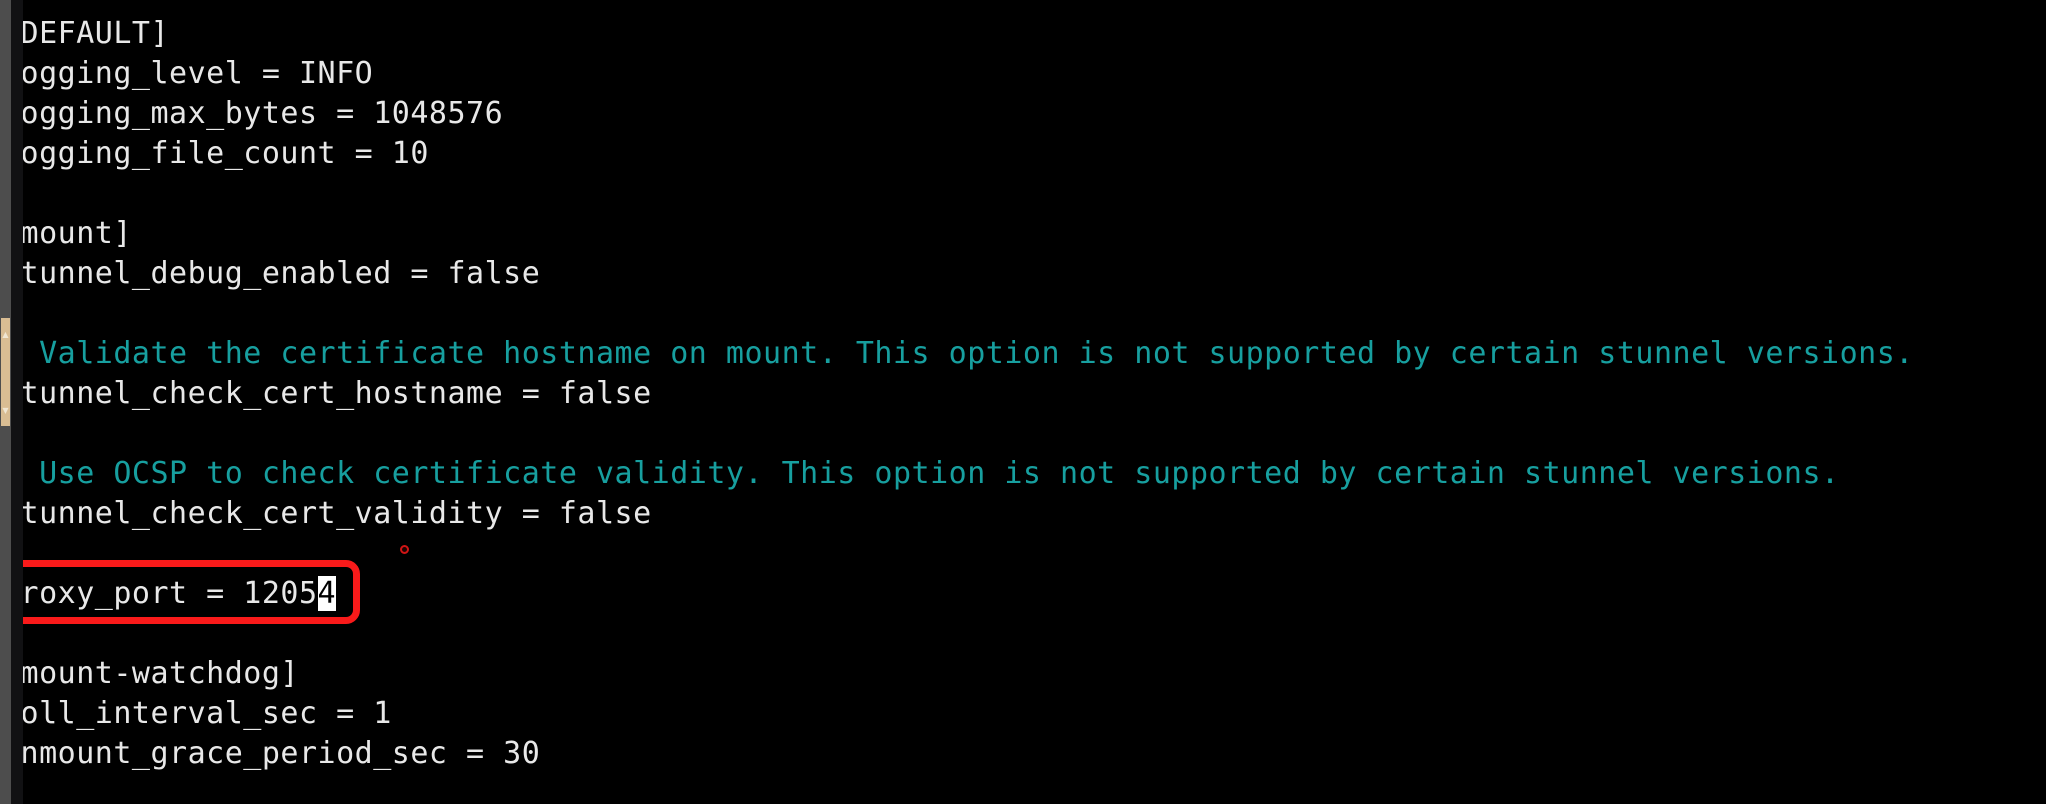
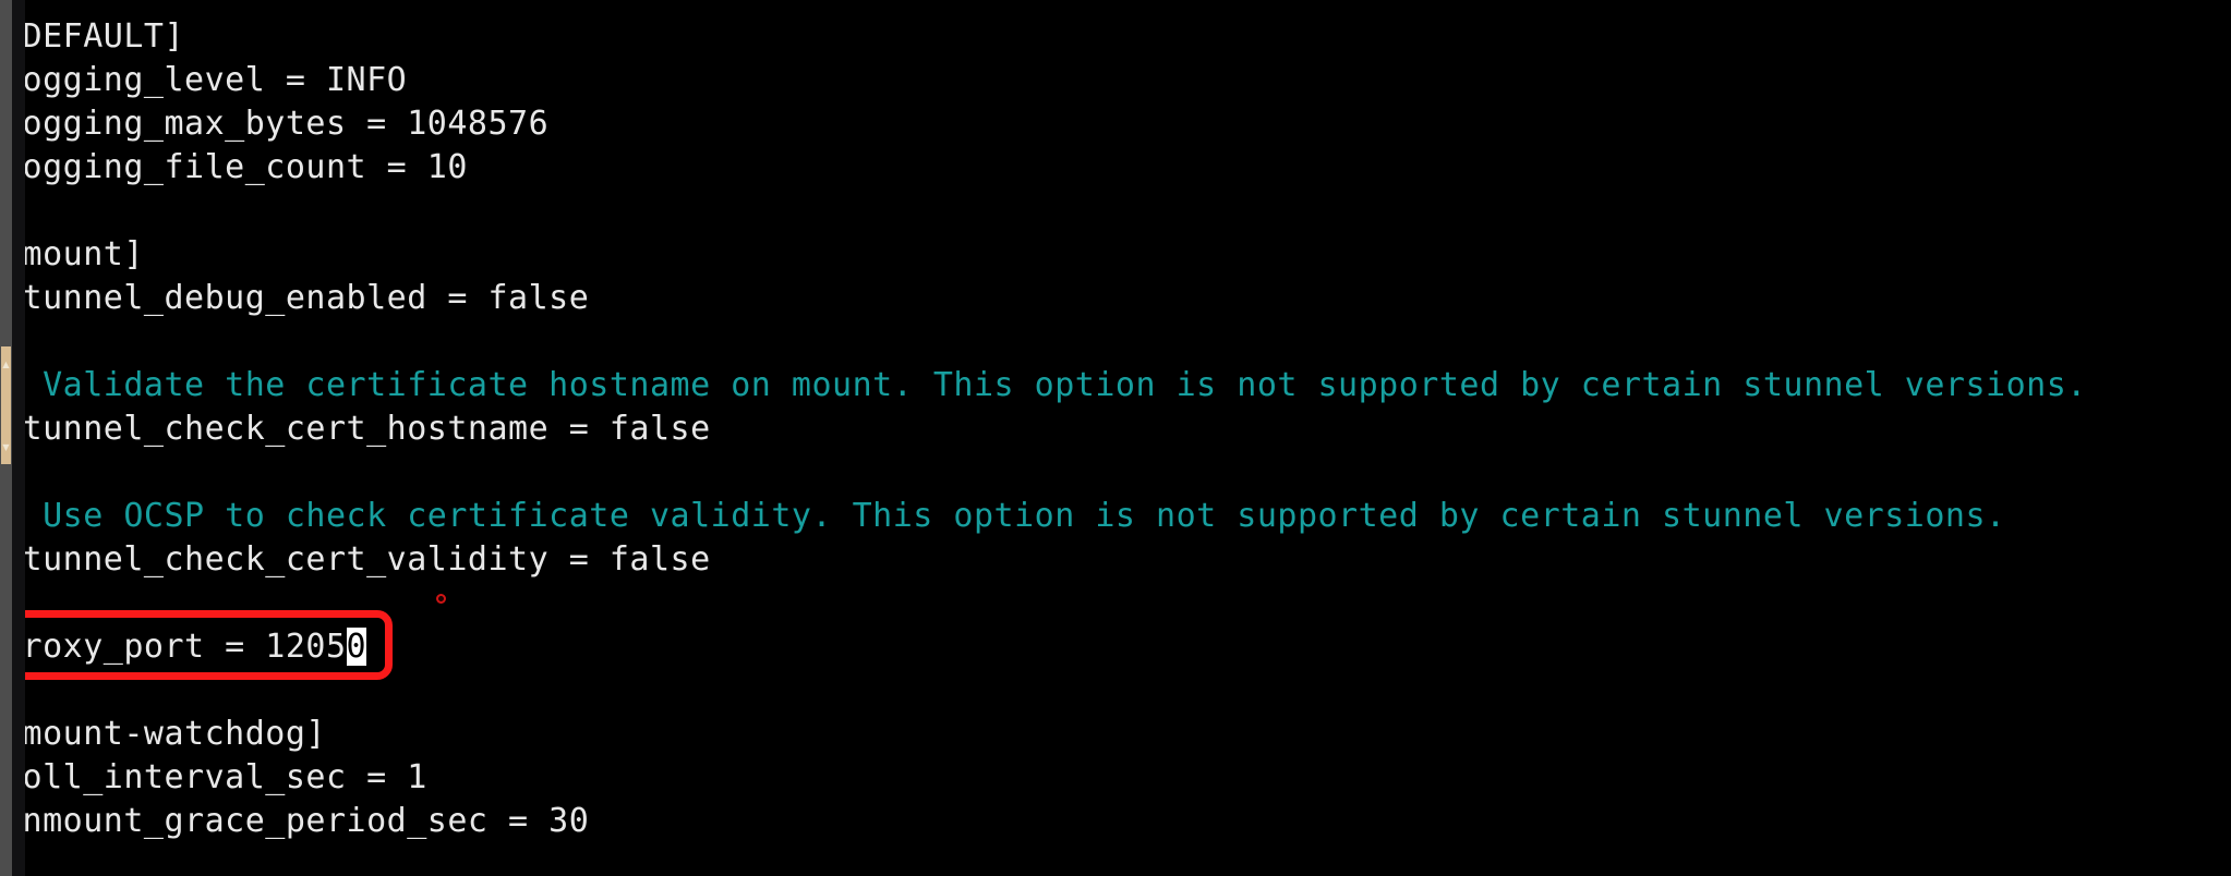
  ▲
  ▼
  DEFAULT]
  ogging_level = INFO
  ogging_max_bytes = 1048576
  ogging_file_count = 10
  mount]
  tunnel_debug_enabled = false
  Validate the certificate hostname on mount. This option is not supported by certain stunnel versions.
  tunnel_check_cert_hostname = false
  Use OCSP to check certificate validity. This option is not supported by certain stunnel versions.
  tunnel_check_cert_validity = false
- roxy_port = 12054
+ roxy_port = 12050
  mount-watchdog]
  oll_interval_sec = 1
  nmount_grace_period_sec = 30
